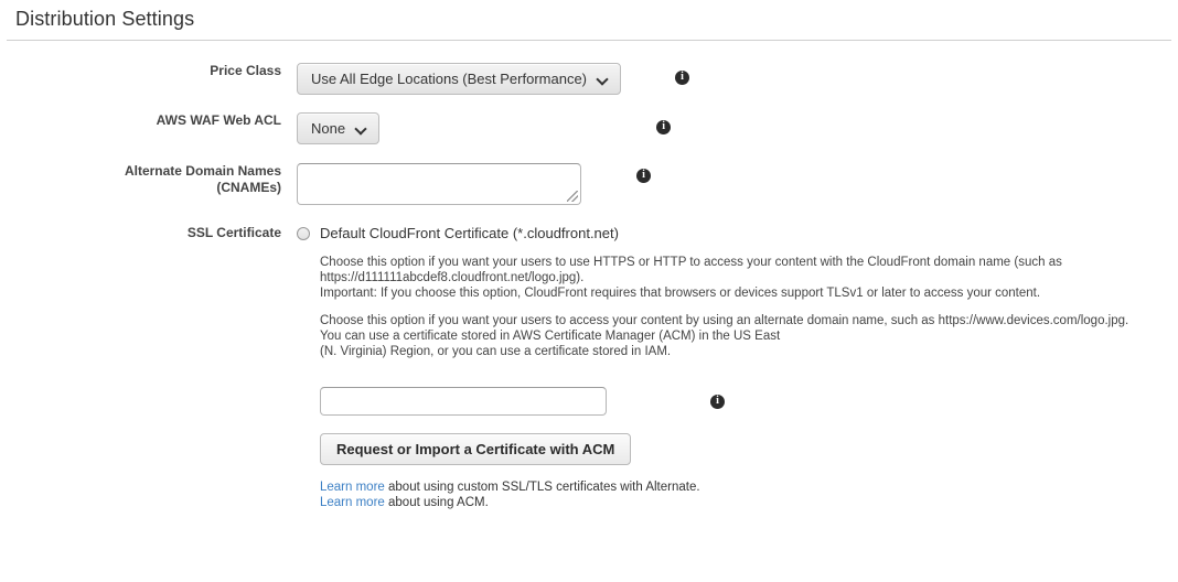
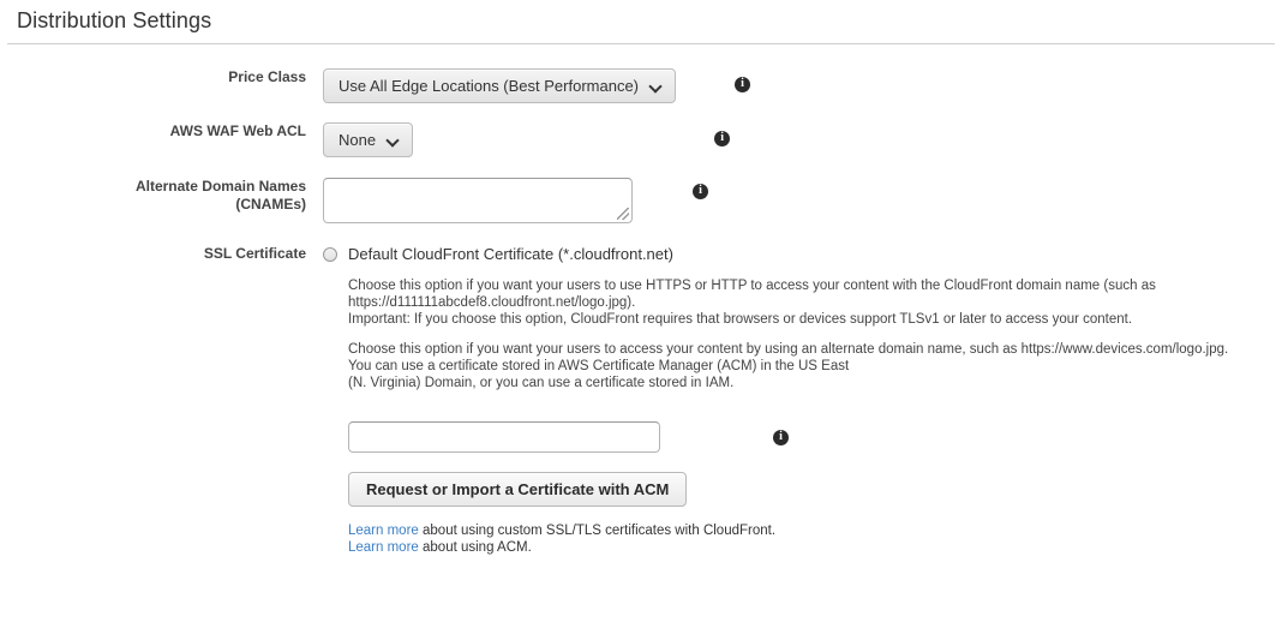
  Distribution Settings
  Price Class
  Use All Edge Locations (Best Performance)
  i
  AWS WAF Web ACL
  None
  i
  Alternate Domain Names
  (CNAMEs)
  i
  SSL Certificate
  Default CloudFront Certificate (*.cloudfront.net)
  Choose this option if you want your users to use HTTPS or HTTP to access your content with the CloudFront domain name (such as
  https://d111111abcdef8.cloudfront.net/logo.jpg).
  Important: If you choose this option, CloudFront requires that browsers or devices support TLSv1 or later to access your content.
  Choose this option if you want your users to access your content by using an alternate domain name, such as https://www.devices.com/logo.jpg.
  You can use a certificate stored in AWS Certificate Manager (ACM) in the US East
- (N. Virginia) Region, or you can use a certificate stored in IAM.
+ (N. Virginia) Domain, or you can use a certificate stored in IAM.
  i
  Request or Import a Certificate with ACM
- Learn more about using custom SSL/TLS certificates with Alternate.
+ Learn more about using custom SSL/TLS certificates with CloudFront.
  Learn more about using ACM.
